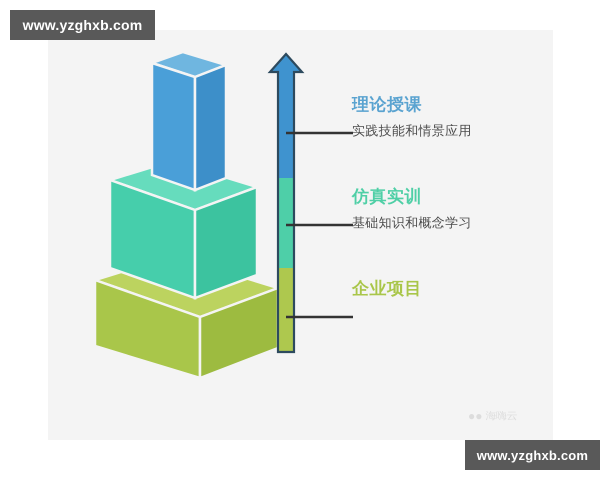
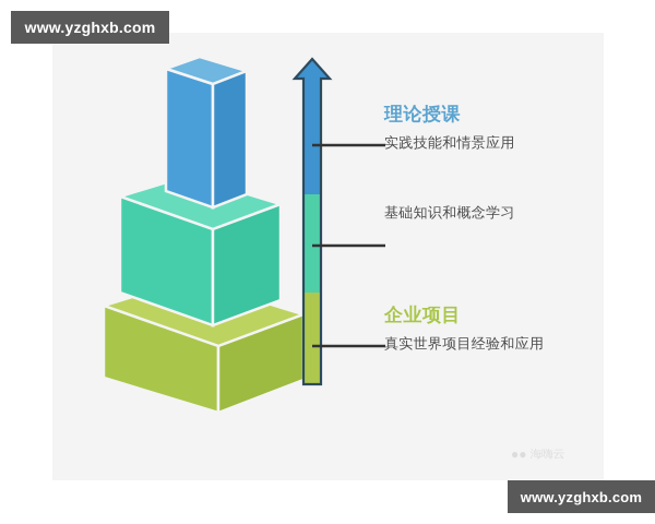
  理论授课
  实践技能和情景应用
- 仿真实训
  基础知识和概念学习
  企业项目
+ 真实世界项目经验和应用
  www.yzghxb.com
  ●●
  www.yzghxb.com
